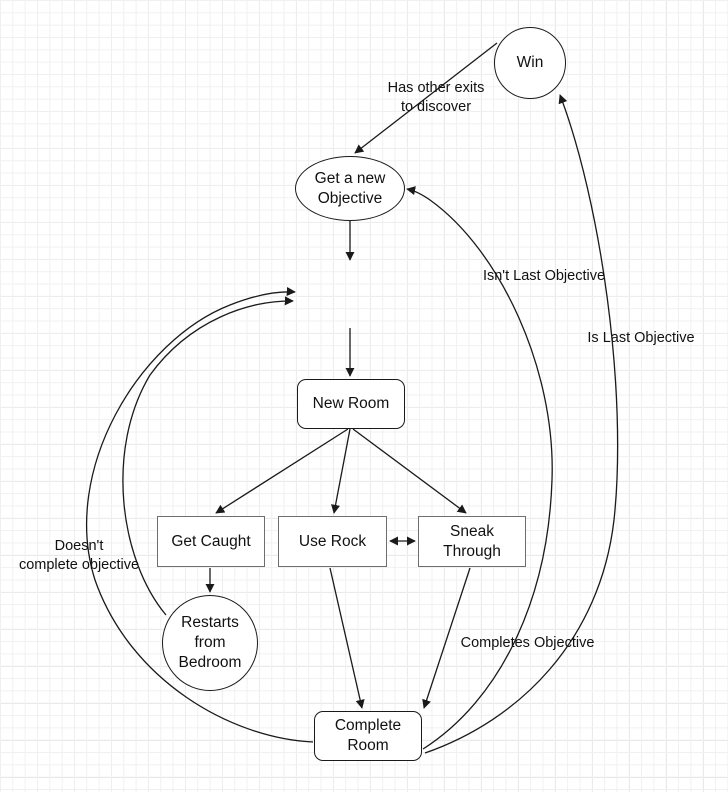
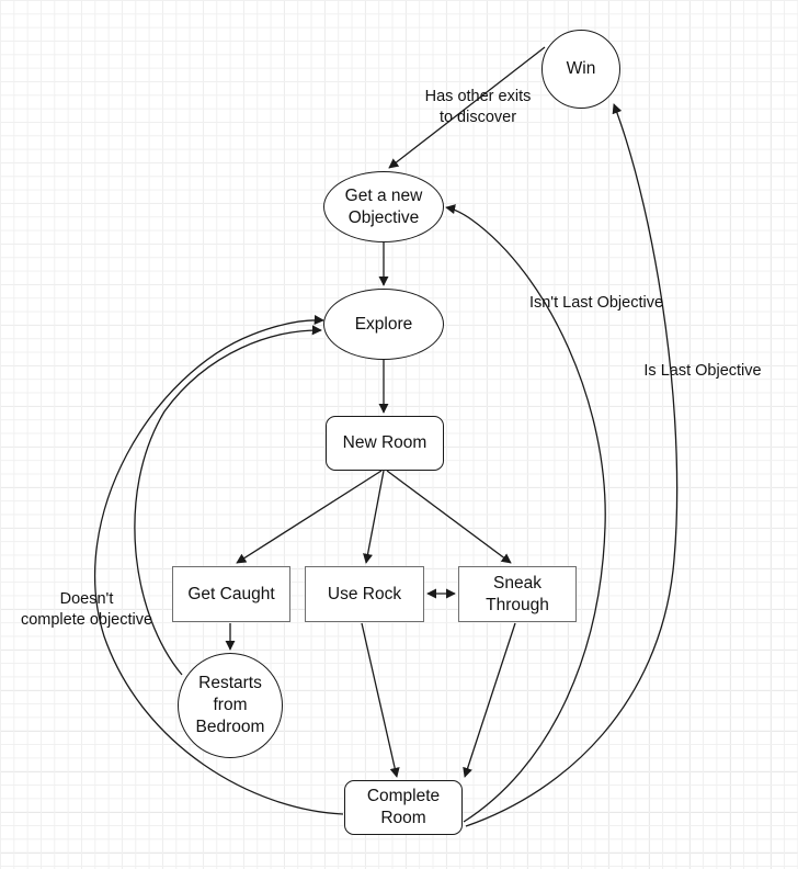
  Win
  Get a new
  Objective
+ Explore
  New Room
  Get Caught
  Use Rock
  Sneak
  Through
  Restarts
  from
  Bedroom
  Complete
  Room
  Has other exits
  to discover
  Isn't Last Objective
  Is Last Objective
  Doesn't
  complete objective
- Completes Objective
